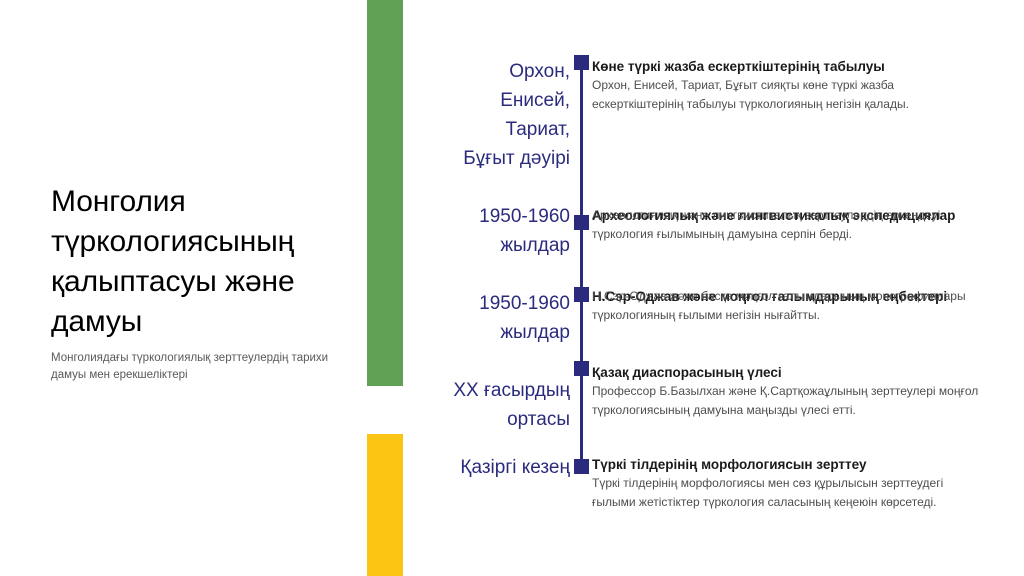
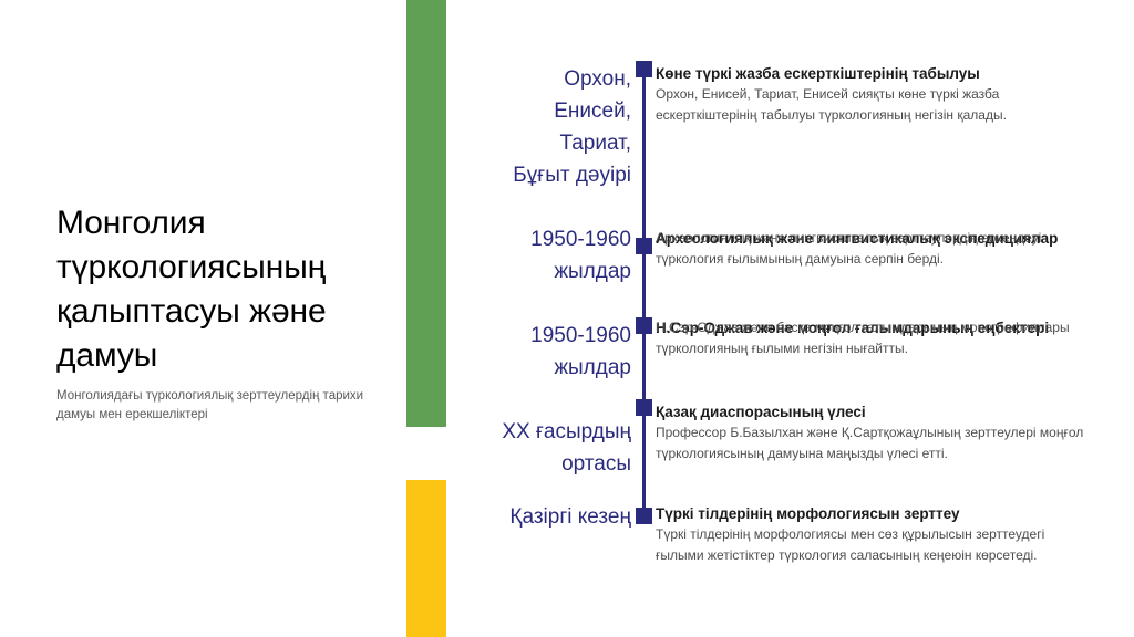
  Монголия түркологиясының қалыптасуы және дамуы
  Монголиядағы түркологиялық зерттеулердің тарихи дамуы мен ерекшеліктері
  Орхон, Енисей, Тариат, Бұғыт дәуірі
  1950-1960 жылдар
  1950-1960 жылдар
  XX ғасырдың ортасы
  Қазіргі кезең
  Көне түркі жазба ескерткіштерінің табылуы
- Орхон, Енисей, Тариат, Бұғыт сияқты көне түркі жазба ескерткіштерінің табылуы түркологияның негізін қалады.
+ Орхон, Енисей, Тариат, Енисей сияқты көне түркі жазба ескерткіштерінің табылуы түркологияның негізін қалады.
  Археологиялық және лингвистикалық экспедициялар
  Археологиялық және лингвистикалық зерттеулердің өркендеуі түркология ғылымының дамуына серпін берді.
  Н.Сэр-Оджав және моңғол ғалымдарының еңбектері
  Н.Сэр-Оджав және басқа моңғол ғалымдарының монографиялары түркологияның ғылыми негізін нығайтты.
  Қазақ диаспорасының үлесі
  Профессор Б.Базылхан және Қ.Сартқожаұлының зерттеулері моңғол түркологиясының дамуына маңызды үлесі етті.
  Түркі тілдерінің морфологиясын зерттеу
  Түркі тілдерінің морфологиясы мен сөз құрылысын зерттеудегі ғылыми жетістіктер түркология саласының кеңеюін көрсетеді.
